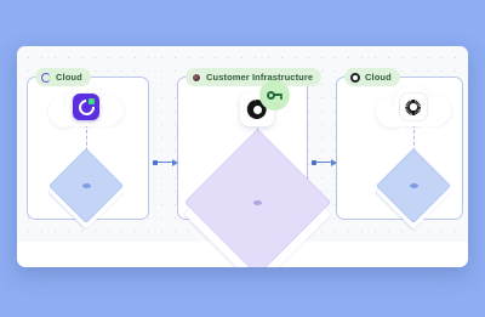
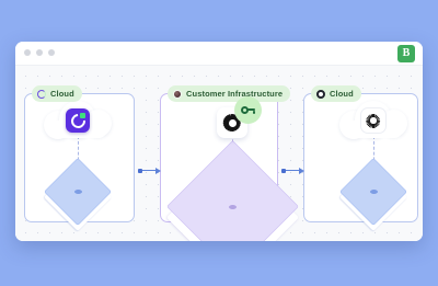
+ B
  Cloud
  Customer Infrastructure
  Cloud
